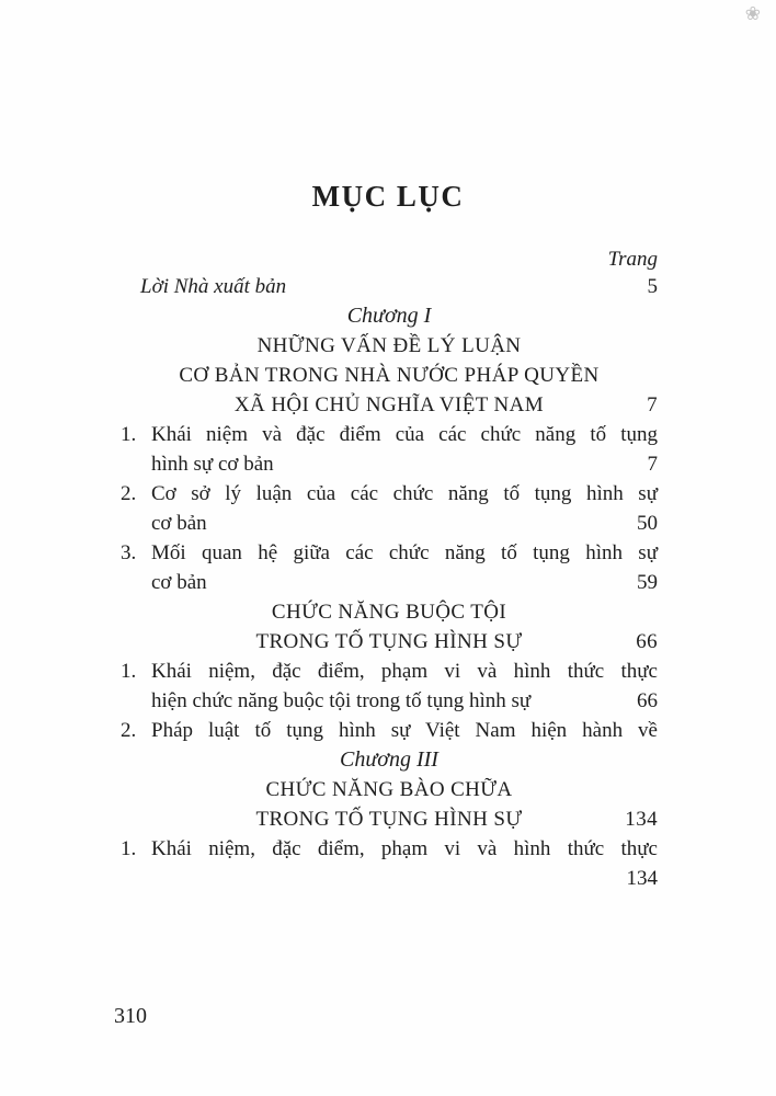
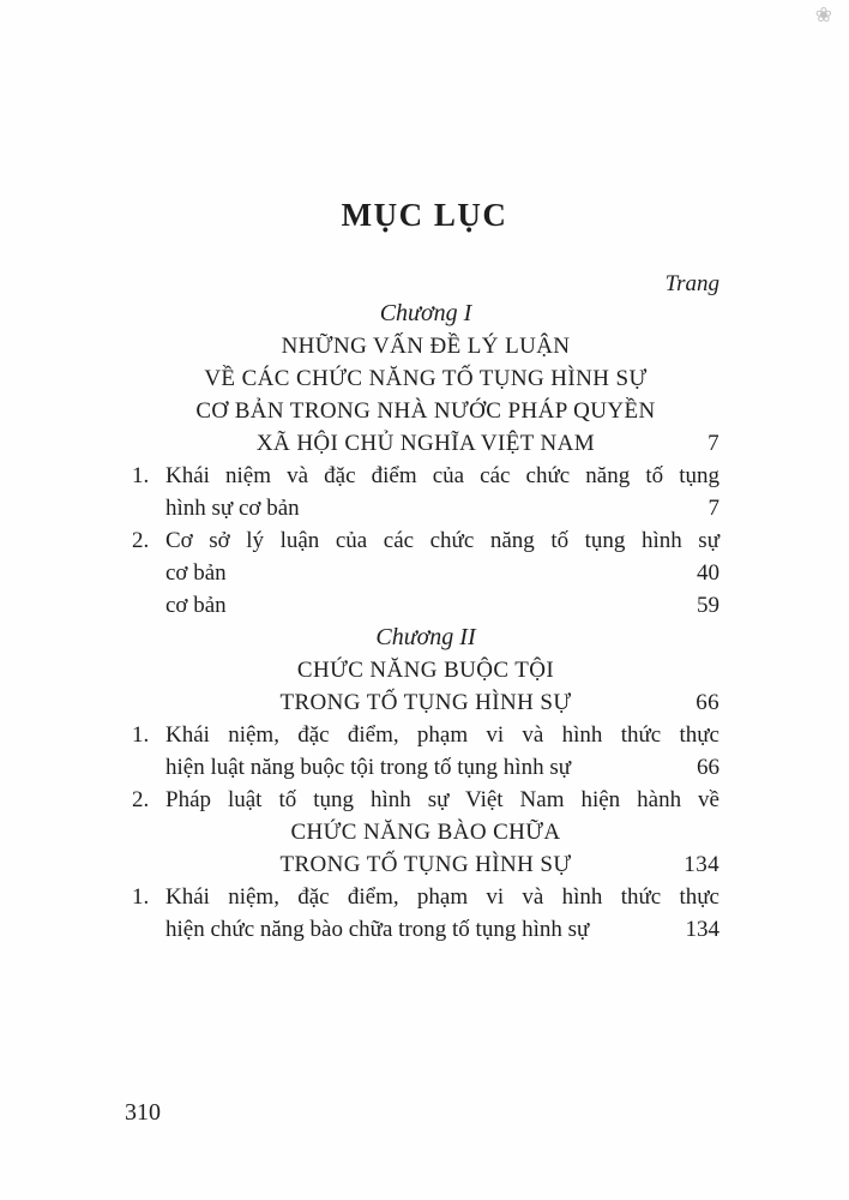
  ❀
  MỤC LỤC
  Trang
- Lời Nhà xuất bản
- 5
  Chương I
  NHỮNG VẤN ĐỀ LÝ LUẬN
+ VỀ CÁC CHỨC NĂNG TỐ TỤNG HÌNH SỰ
  CƠ BẢN TRONG NHÀ NƯỚC PHÁP QUYỀN
  XÃ HỘI CHỦ NGHĨA VIỆT NAM
  7
  1.
  Khái niệm và đặc điểm của các chức năng tố tụng
  hình sự cơ bản
  7
  2.
  Cơ sở lý luận của các chức năng tố tụng hình sự
  cơ bản
- 50
+ 40
- 3.
- Mối quan hệ giữa các chức năng tố tụng hình sự
  cơ bản
  59
+ Chương II
  CHỨC NĂNG BUỘC TỘI
  TRONG TỐ TỤNG HÌNH SỰ
  66
  1.
  Khái niệm, đặc điểm, phạm vi và hình thức thực
- hiện chức năng buộc tội trong tố tụng hình sự
+ hiện luật năng buộc tội trong tố tụng hình sự
  66
  2.
  Pháp luật tố tụng hình sự Việt Nam hiện hành về
- Chương III
  CHỨC NĂNG BÀO CHỮA
  TRONG TỐ TỤNG HÌNH SỰ
  134
  1.
  Khái niệm, đặc điểm, phạm vi và hình thức thực
+ hiện chức năng bào chữa trong tố tụng hình sự
  134
  310
